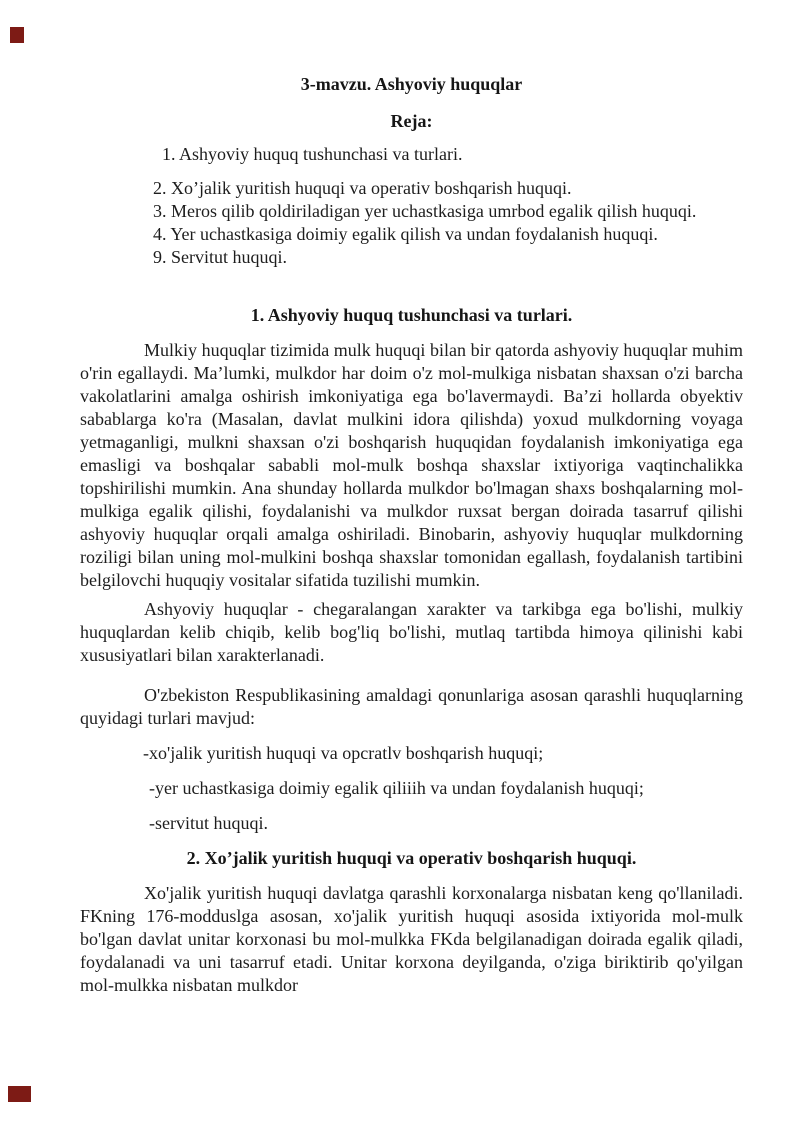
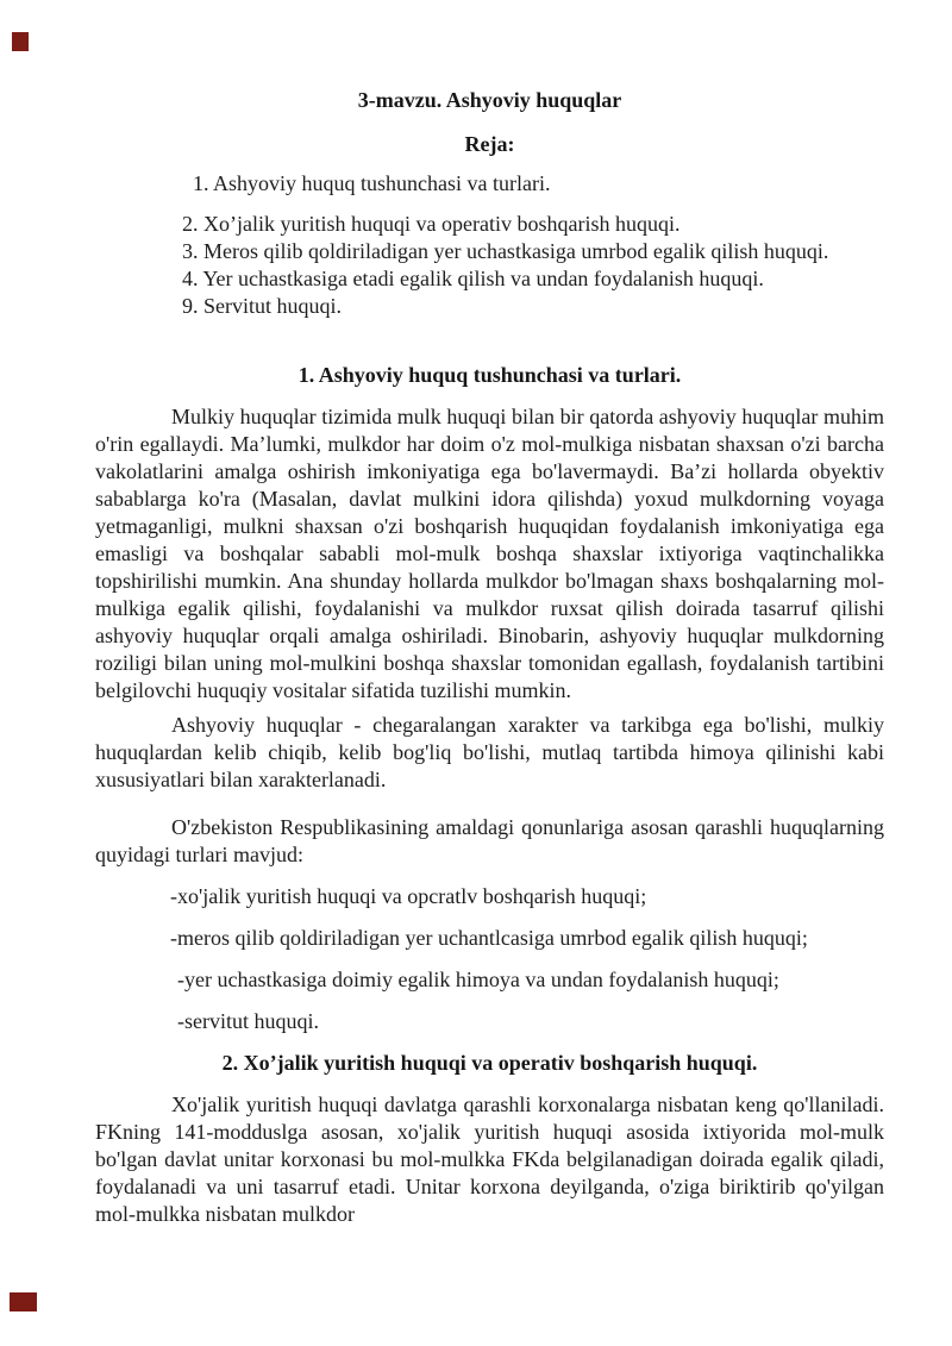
  3-mavzu. Ashyoviy huquqlar
  Reja:
  1. Ashyoviy huquq tushunchasi va turlari.
  2. Xo’jalik yuritish huquqi va operativ boshqarish huquqi.
  3. Meros qilib qoldiriladigan yer uchastkasiga umrbod egalik qilish huquqi.
- 4. Yer uchastkasiga doimiy egalik qilish va undan foydalanish huquqi.
+ 4. Yer uchastkasiga etadi egalik qilish va undan foydalanish huquqi.
  9. Servitut huquqi.
  1. Ashyoviy huquq tushunchasi va turlari.
- Mulkiy huquqlar tizimida mulk huquqi bilan bir qatorda ashyoviy huquqlar muhim o'rin egallaydi. Ma’lumki, mulkdor har doim o'z mol-mulkiga nisbatan shaxsan o'zi barcha vakolatlarini amalga oshirish imkoniyatiga ega bo'lavermaydi. Ba’zi hollarda obyektiv sabablarga ko'ra (Masalan, davlat mulkini idora qilishda) yoxud mulkdorning voyaga yetmaganligi, mulkni shaxsan o'zi boshqarish huquqidan foydalanish imkoniyatiga ega emasligi va boshqalar sababli mol-mulk boshqa shaxslar ixtiyoriga vaqtinchalikka topshirilishi mumkin. Ana shunday hollarda mulkdor bo'lmagan shaxs boshqalarning mol-mulkiga egalik qilishi, foydalanishi va mulkdor ruxsat bergan doirada tasarruf qilishi ashyoviy huquqlar orqali amalga oshiriladi. Binobarin, ashyoviy huquqlar mulkdorning roziligi bilan uning mol-mulkini boshqa shaxslar tomonidan egallash, foydalanish tartibini belgilovchi huquqiy vositalar sifatida tuzilishi mumkin.
+ Mulkiy huquqlar tizimida mulk huquqi bilan bir qatorda ashyoviy huquqlar muhim o'rin egallaydi. Ma’lumki, mulkdor har doim o'z mol-mulkiga nisbatan shaxsan o'zi barcha vakolatlarini amalga oshirish imkoniyatiga ega bo'lavermaydi. Ba’zi hollarda obyektiv sabablarga ko'ra (Masalan, davlat mulkini idora qilishda) yoxud mulkdorning voyaga yetmaganligi, mulkni shaxsan o'zi boshqarish huquqidan foydalanish imkoniyatiga ega emasligi va boshqalar sababli mol-mulk boshqa shaxslar ixtiyoriga vaqtinchalikka topshirilishi mumkin. Ana shunday hollarda mulkdor bo'lmagan shaxs boshqalarning mol-mulkiga egalik qilishi, foydalanishi va mulkdor ruxsat qilish doirada tasarruf qilishi ashyoviy huquqlar orqali amalga oshiriladi. Binobarin, ashyoviy huquqlar mulkdorning roziligi bilan uning mol-mulkini boshqa shaxslar tomonidan egallash, foydalanish tartibini belgilovchi huquqiy vositalar sifatida tuzilishi mumkin.
  Ashyoviy huquqlar - chegaralangan xarakter va tarkibga ega bo'lishi, mulkiy huquqlardan kelib chiqib, kelib bog'liq bo'lishi, mutlaq tartibda himoya qilinishi kabi xususiyatlari bilan xarakterlanadi.
  O'zbekiston Respublikasining amaldagi qonunlariga asosan qarashli huquqlarning quyidagi turlari mavjud:
  -xo'jalik yuritish huquqi va opcratlv boshqarish huquqi;
+ -meros qilib qoldiriladigan yer uchantlcasiga umrbod egalik qilish huquqi;
- -yer uchastkasiga doimiy egalik qiliiih va undan foydalanish huquqi;
+ -yer uchastkasiga doimiy egalik himoya va undan foydalanish huquqi;
  -servitut huquqi.
  2. Xo’jalik yuritish huquqi va operativ boshqarish huquqi.
- Xo'jalik yuritish huquqi davlatga qarashli korxonalarga nisbatan keng qo'llaniladi. FKning 176-modduslga asosan, xo'jalik yuritish huquqi asosida ixtiyorida mol-mulk bo'lgan davlat unitar korxonasi bu mol-mulkka FKda belgilanadigan doirada egalik qiladi, foydalanadi va uni tasarruf etadi. Unitar korxona deyilganda, o'ziga biriktirib qo'yilgan mol-mulkka nisbatan mulkdor
+ Xo'jalik yuritish huquqi davlatga qarashli korxonalarga nisbatan keng qo'llaniladi. FKning 141-modduslga asosan, xo'jalik yuritish huquqi asosida ixtiyorida mol-mulk bo'lgan davlat unitar korxonasi bu mol-mulkka FKda belgilanadigan doirada egalik qiladi, foydalanadi va uni tasarruf etadi. Unitar korxona deyilganda, o'ziga biriktirib qo'yilgan mol-mulkka nisbatan mulkdor
